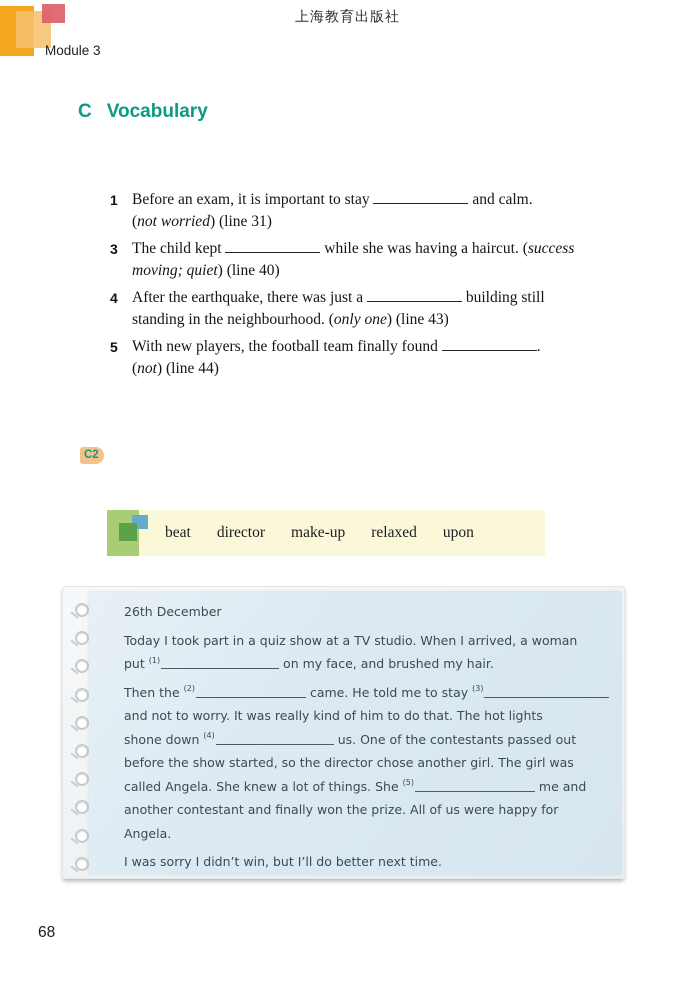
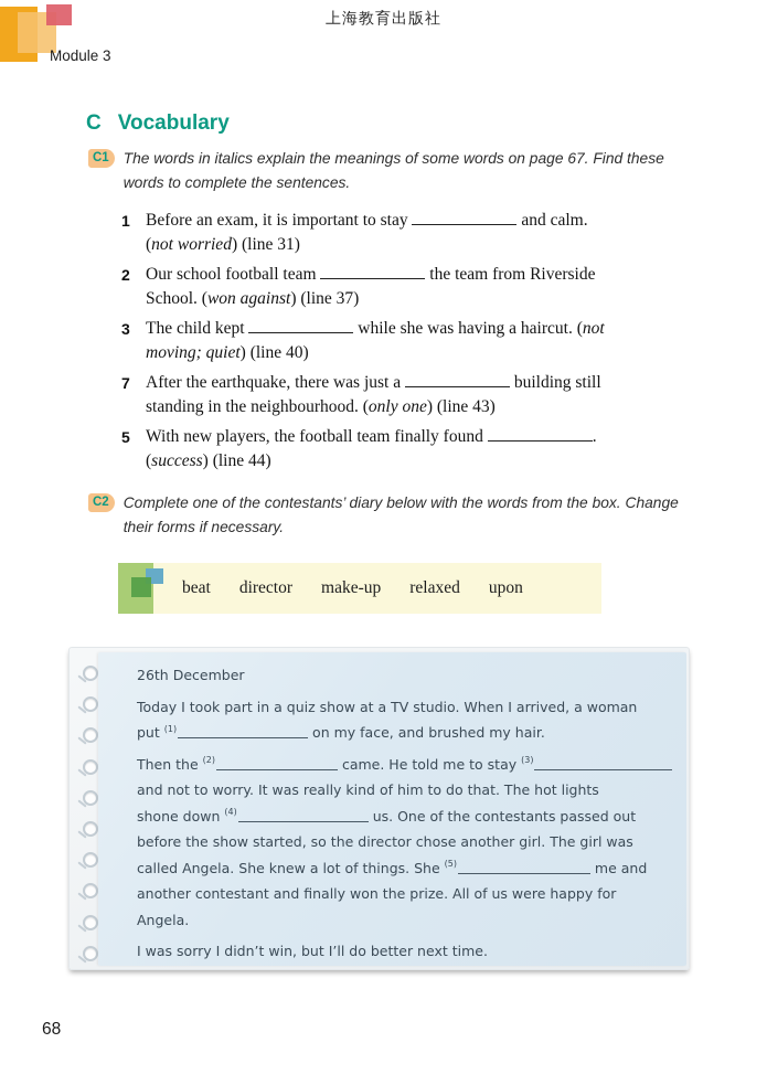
  上海教育出版社
  Module 3
  C Vocabulary
+ C1
+ The words in italics explain the meanings of some words on page 67. Find these
+ words to complete the sentences.
  1
  Before an exam, it is important to stay and calm.
  (not worried) (line 31)
+ 2
+ Our school football team the team from Riverside
+ School. (won against) (line 37)
  3
- The child kept while she was having a haircut. (success
+ The child kept while she was having a haircut. (not
  moving; quiet) (line 40)
- 4
+ 7
  After the earthquake, there was just a building still
  standing in the neighbourhood. (only one) (line 43)
  5
  With new players, the football team finally found .
- (not) (line 44)
+ (success) (line 44)
  C2
+ Complete one of the contestants’ diary below with the words from the box. Change
+ their forms if necessary.
  beat
  director
  make-up
  relaxed
  upon
  26th December
  Today I took part in a quiz show at a TV studio. When I arrived, a woman
  put (1) on my face, and brushed my hair.
  Then the (2) came. He told me to stay (3)
  and not to worry. It was really kind of him to do that. The hot lights
  shone down (4) us. One of the contestants passed out
  before the show started, so the director chose another girl. The girl was
  called Angela. She knew a lot of things. She (5) me and
  another contestant and finally won the prize. All of us were happy for
  Angela.
  I was sorry I didn’t win, but I’ll do better next time.
  68
